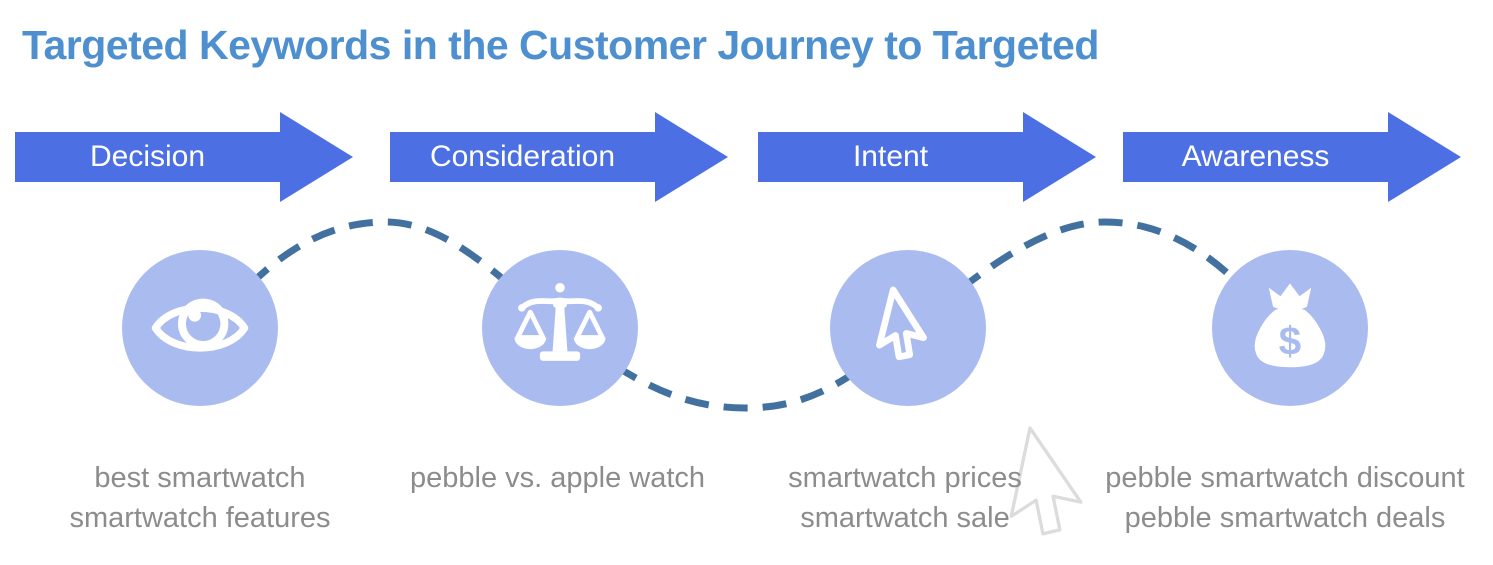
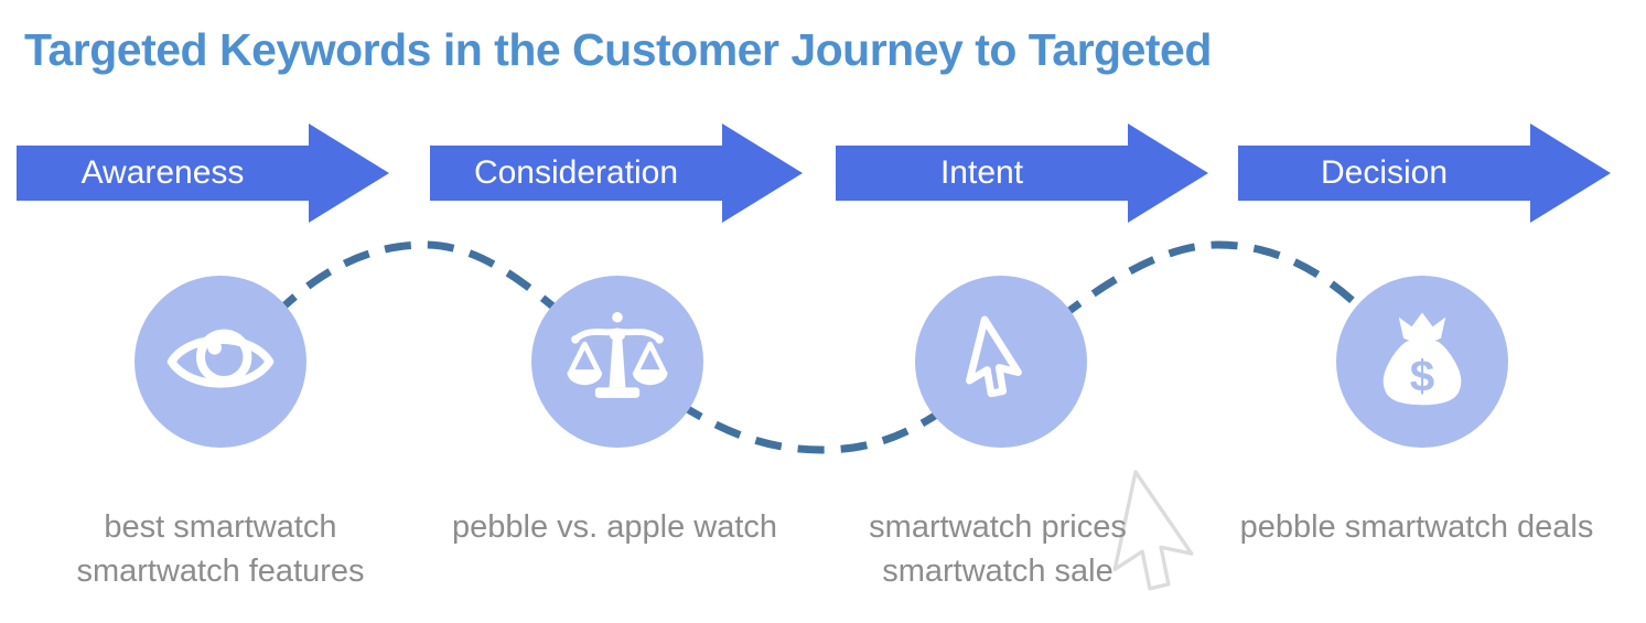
  Targeted Keywords in the Customer Journey to Targeted
- Decision
+ Awareness
  Consideration
  Intent
- Awareness
+ Decision
  $
  best smartwatch
  smartwatch features
  pebble vs. apple watch
  smartwatch prices
  smartwatch sale
- pebble smartwatch discount
  pebble smartwatch deals
